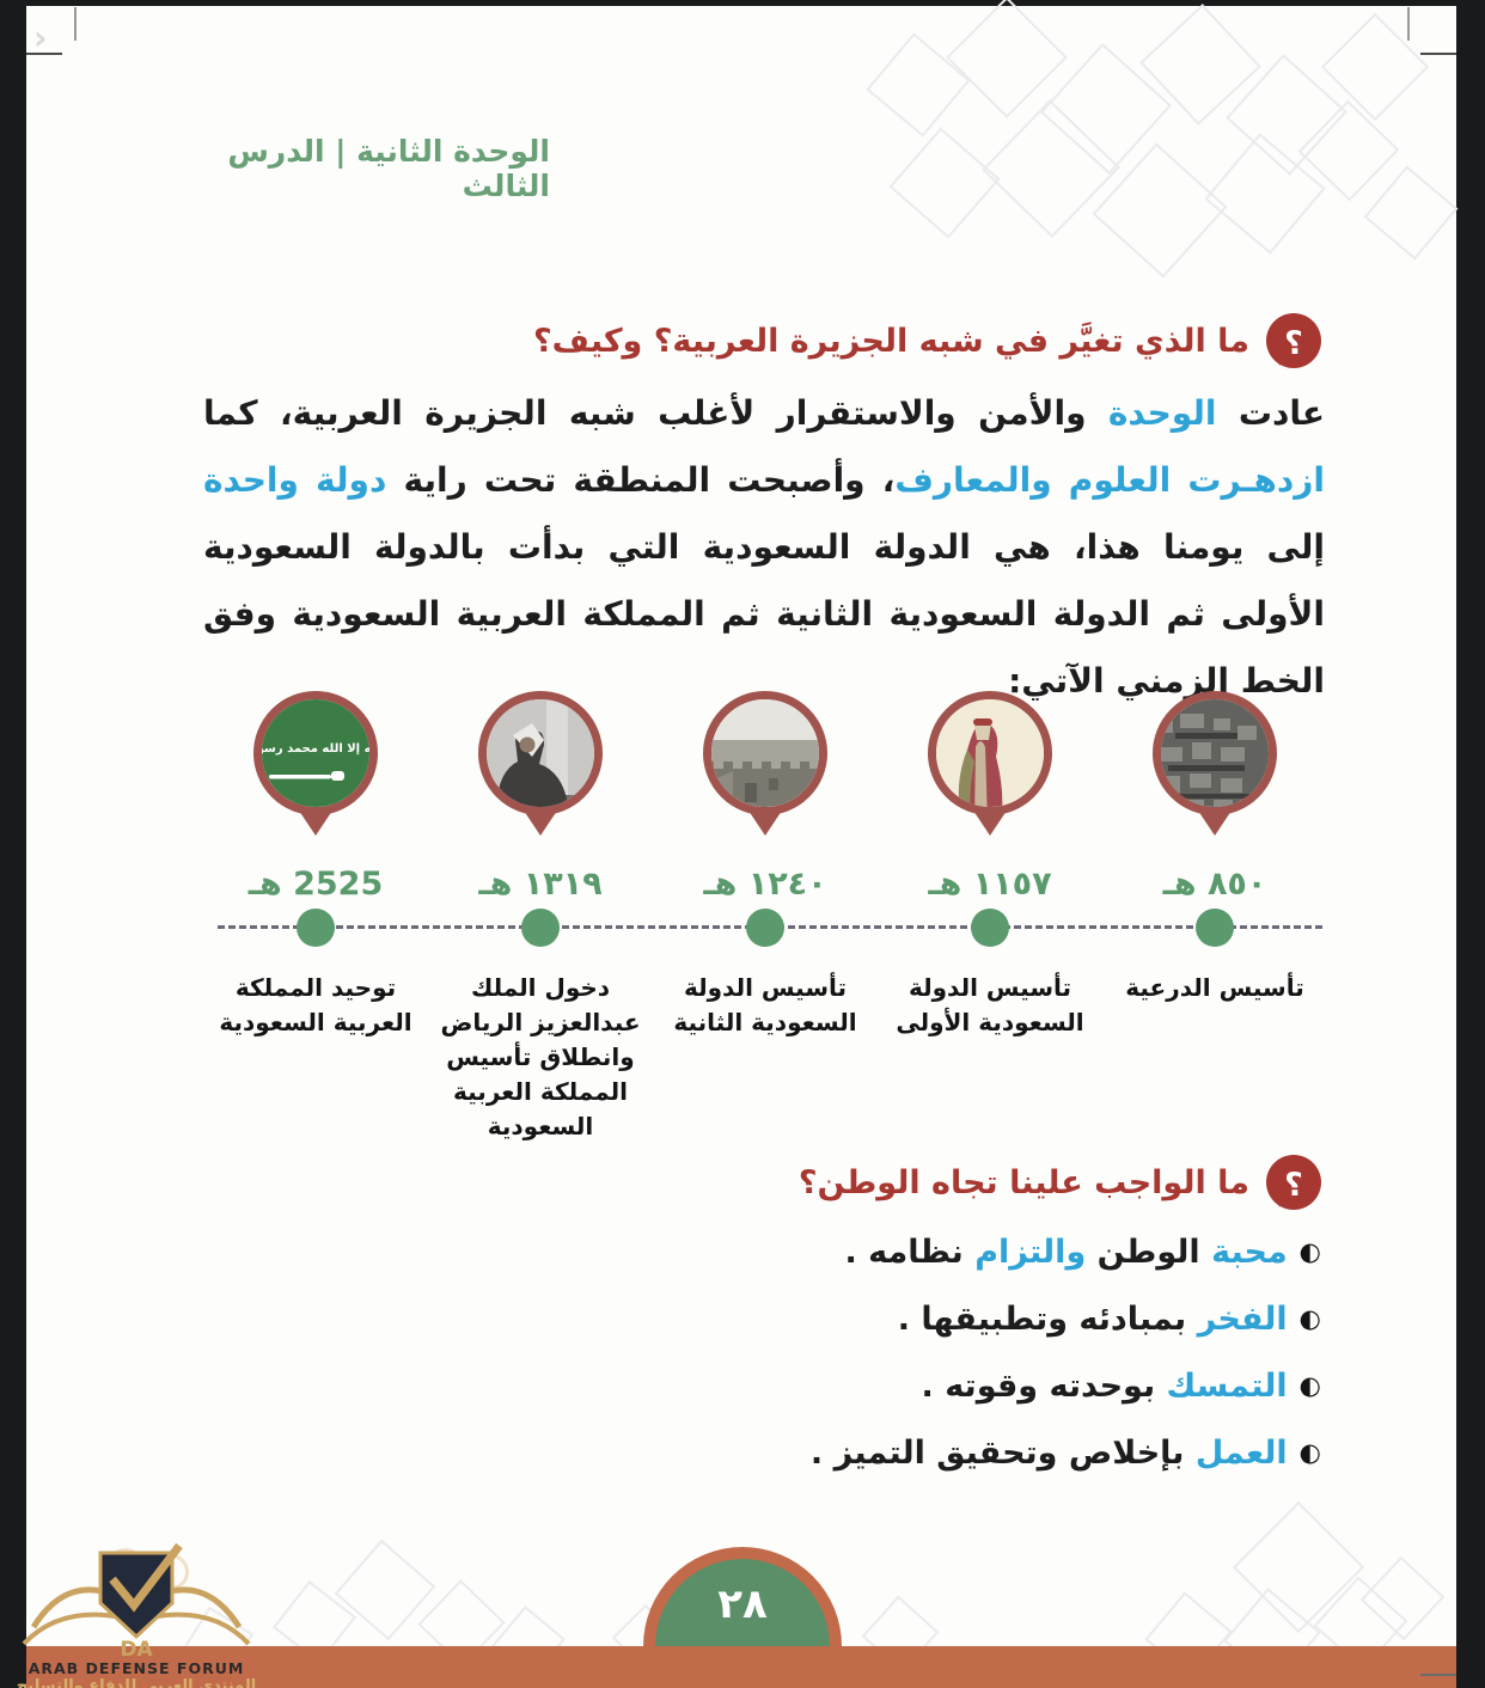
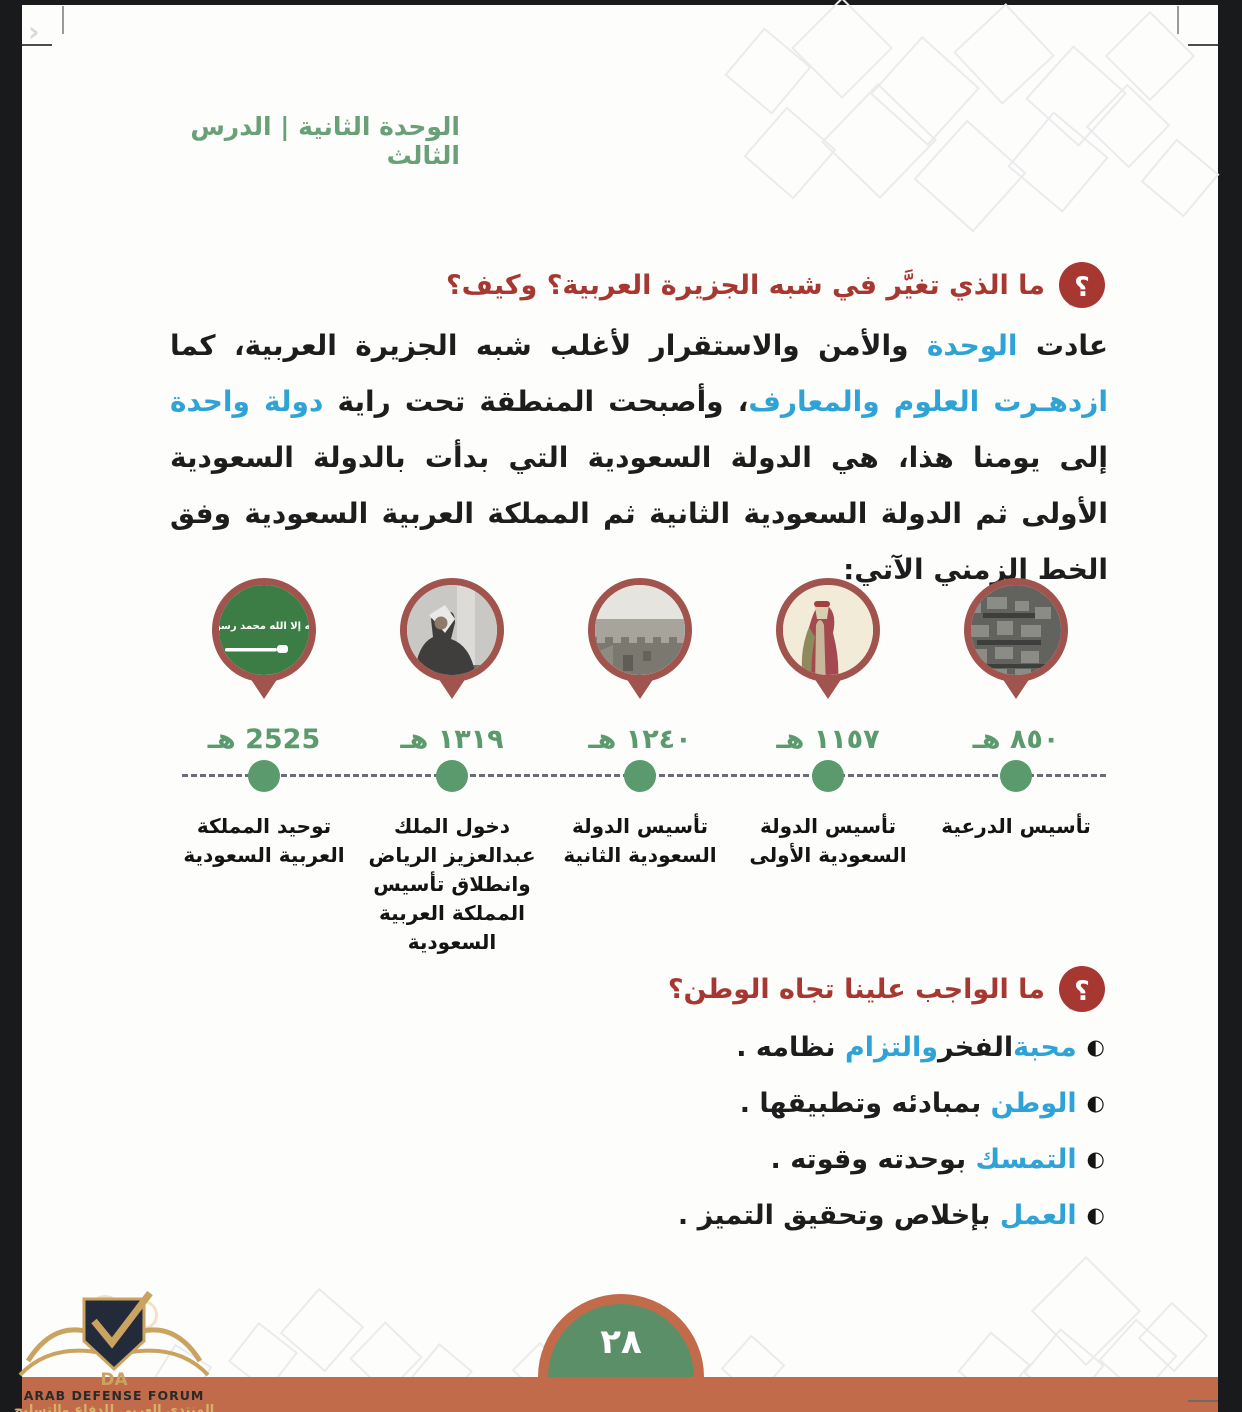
  ›
  الوحدة الثانية | الدرس الثالث
  ؟
  ما الذي تغيَّر في شبه الجزيرة العربية؟ وكيف؟
  عادت الوحدة والأمن والاستقرار لأغلب شبه الجزيرة العربية، كما ازدهـرت العلوم والمعارف، وأصبحت المنطقة تحت راية دولة واحدة إلى يومنا هذا، هي الدولة السعودية التي بدأت بالدولة السعودية الأولى ثم الدولة السعودية الثانية ثم المملكة العربية السعودية وفق الخط الزمني الآتي:
  ٨٥٠ هـ
  ١١٥٧ هـ
  ١٢٤٠ هـ
  ١٣١٩ هـ
  2525 هـ
  تأسيس الدرعية
  تأسيس الدولة السعودية الأولى
  تأسيس الدولة السعودية الثانية
  دخول الملك عبدالعزيز الرياض وانطلاق تأسيس المملكة العربية السعودية
  توحيد المملكة العربية السعودية
  ؟
  ما الواجب علينا تجاه الوطن؟
  ◐
- محبة الوطن والتزام نظامه .
+ محبةالفخروالتزام نظامه .
  ◐
- الفخر بمبادئه وتطبيقها .
+ الوطن بمبادئه وتطبيقها .
  ◐
  التمسك بوحدته وقوته .
  ◐
  العمل بإخلاص وتحقيق التميز .
  ٢٨
  DA
  ARAB DEFENSE FORUM
  المنتدى العربي للدفاع والتسليح
